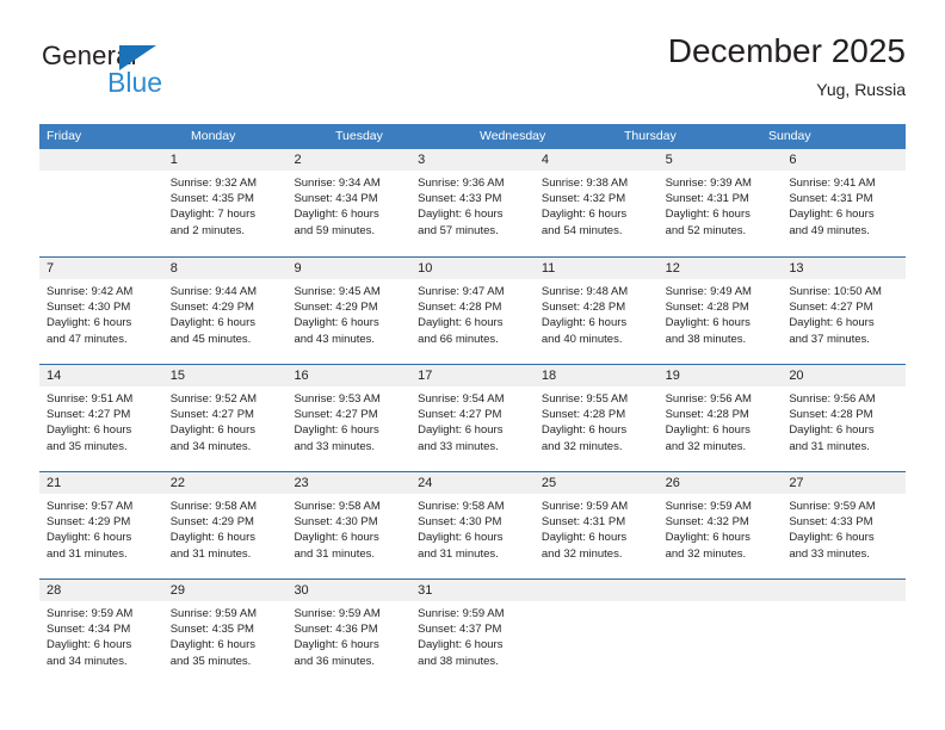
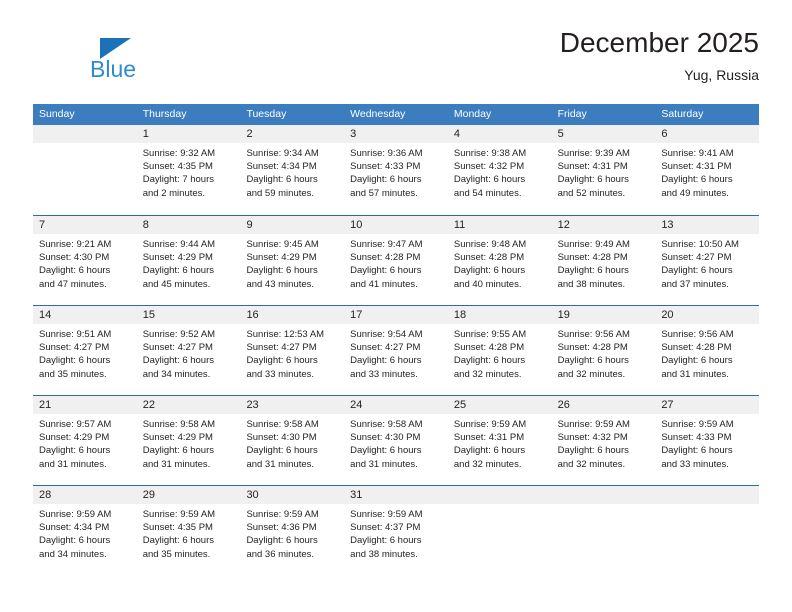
- General
  Blue
  December 2025
  Yug, Russia
- Friday
+ Sunday
- Monday
+ Thursday
  Tuesday
  Wednesday
- Thursday
+ Monday
- Sunday
+ Friday
+ Saturday
  1
  Sunrise: 9:32 AM
  Sunset: 4:35 PM
  Daylight: 7 hours
  and 2 minutes.
  2
  Sunrise: 9:34 AM
  Sunset: 4:34 PM
  Daylight: 6 hours
  and 59 minutes.
  3
  Sunrise: 9:36 AM
  Sunset: 4:33 PM
  Daylight: 6 hours
  and 57 minutes.
  4
  Sunrise: 9:38 AM
  Sunset: 4:32 PM
  Daylight: 6 hours
  and 54 minutes.
  5
  Sunrise: 9:39 AM
  Sunset: 4:31 PM
  Daylight: 6 hours
  and 52 minutes.
  6
  Sunrise: 9:41 AM
  Sunset: 4:31 PM
  Daylight: 6 hours
  and 49 minutes.
  7
- Sunrise: 9:42 AM
+ Sunrise: 9:21 AM
  Sunset: 4:30 PM
  Daylight: 6 hours
  and 47 minutes.
  8
  Sunrise: 9:44 AM
  Sunset: 4:29 PM
  Daylight: 6 hours
  and 45 minutes.
  9
  Sunrise: 9:45 AM
  Sunset: 4:29 PM
  Daylight: 6 hours
  and 43 minutes.
  10
  Sunrise: 9:47 AM
  Sunset: 4:28 PM
  Daylight: 6 hours
- and 66 minutes.
+ and 41 minutes.
  11
  Sunrise: 9:48 AM
  Sunset: 4:28 PM
  Daylight: 6 hours
  and 40 minutes.
  12
  Sunrise: 9:49 AM
  Sunset: 4:28 PM
  Daylight: 6 hours
  and 38 minutes.
  13
  Sunrise: 10:50 AM
  Sunset: 4:27 PM
  Daylight: 6 hours
  and 37 minutes.
  14
  Sunrise: 9:51 AM
  Sunset: 4:27 PM
  Daylight: 6 hours
  and 35 minutes.
  15
  Sunrise: 9:52 AM
  Sunset: 4:27 PM
  Daylight: 6 hours
  and 34 minutes.
  16
- Sunrise: 9:53 AM
+ Sunrise: 12:53 AM
  Sunset: 4:27 PM
  Daylight: 6 hours
  and 33 minutes.
  17
  Sunrise: 9:54 AM
  Sunset: 4:27 PM
  Daylight: 6 hours
  and 33 minutes.
  18
  Sunrise: 9:55 AM
  Sunset: 4:28 PM
  Daylight: 6 hours
  and 32 minutes.
  19
  Sunrise: 9:56 AM
  Sunset: 4:28 PM
  Daylight: 6 hours
  and 32 minutes.
  20
  Sunrise: 9:56 AM
  Sunset: 4:28 PM
  Daylight: 6 hours
  and 31 minutes.
  21
  Sunrise: 9:57 AM
  Sunset: 4:29 PM
  Daylight: 6 hours
  and 31 minutes.
  22
  Sunrise: 9:58 AM
  Sunset: 4:29 PM
  Daylight: 6 hours
  and 31 minutes.
  23
  Sunrise: 9:58 AM
  Sunset: 4:30 PM
  Daylight: 6 hours
  and 31 minutes.
  24
  Sunrise: 9:58 AM
  Sunset: 4:30 PM
  Daylight: 6 hours
  and 31 minutes.
  25
  Sunrise: 9:59 AM
  Sunset: 4:31 PM
  Daylight: 6 hours
  and 32 minutes.
  26
  Sunrise: 9:59 AM
  Sunset: 4:32 PM
  Daylight: 6 hours
  and 32 minutes.
  27
  Sunrise: 9:59 AM
  Sunset: 4:33 PM
  Daylight: 6 hours
  and 33 minutes.
  28
  Sunrise: 9:59 AM
  Sunset: 4:34 PM
  Daylight: 6 hours
  and 34 minutes.
  29
  Sunrise: 9:59 AM
  Sunset: 4:35 PM
  Daylight: 6 hours
  and 35 minutes.
  30
  Sunrise: 9:59 AM
  Sunset: 4:36 PM
  Daylight: 6 hours
  and 36 minutes.
  31
  Sunrise: 9:59 AM
  Sunset: 4:37 PM
  Daylight: 6 hours
  and 38 minutes.
